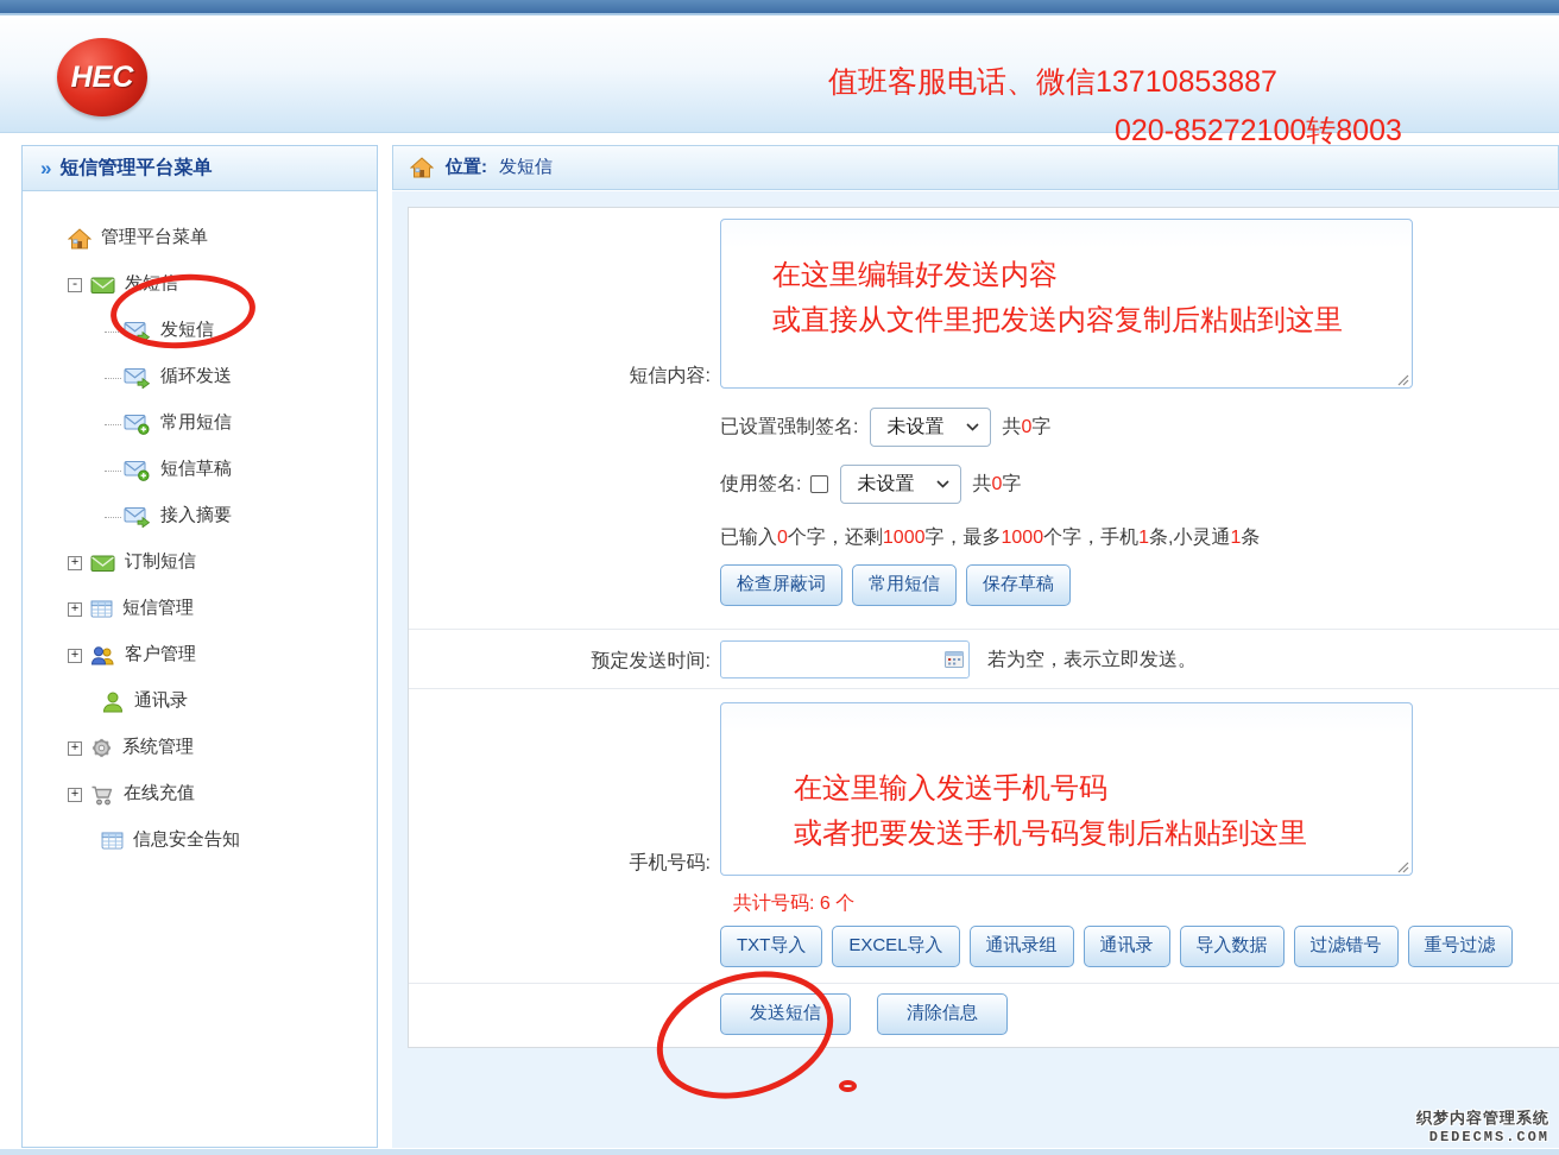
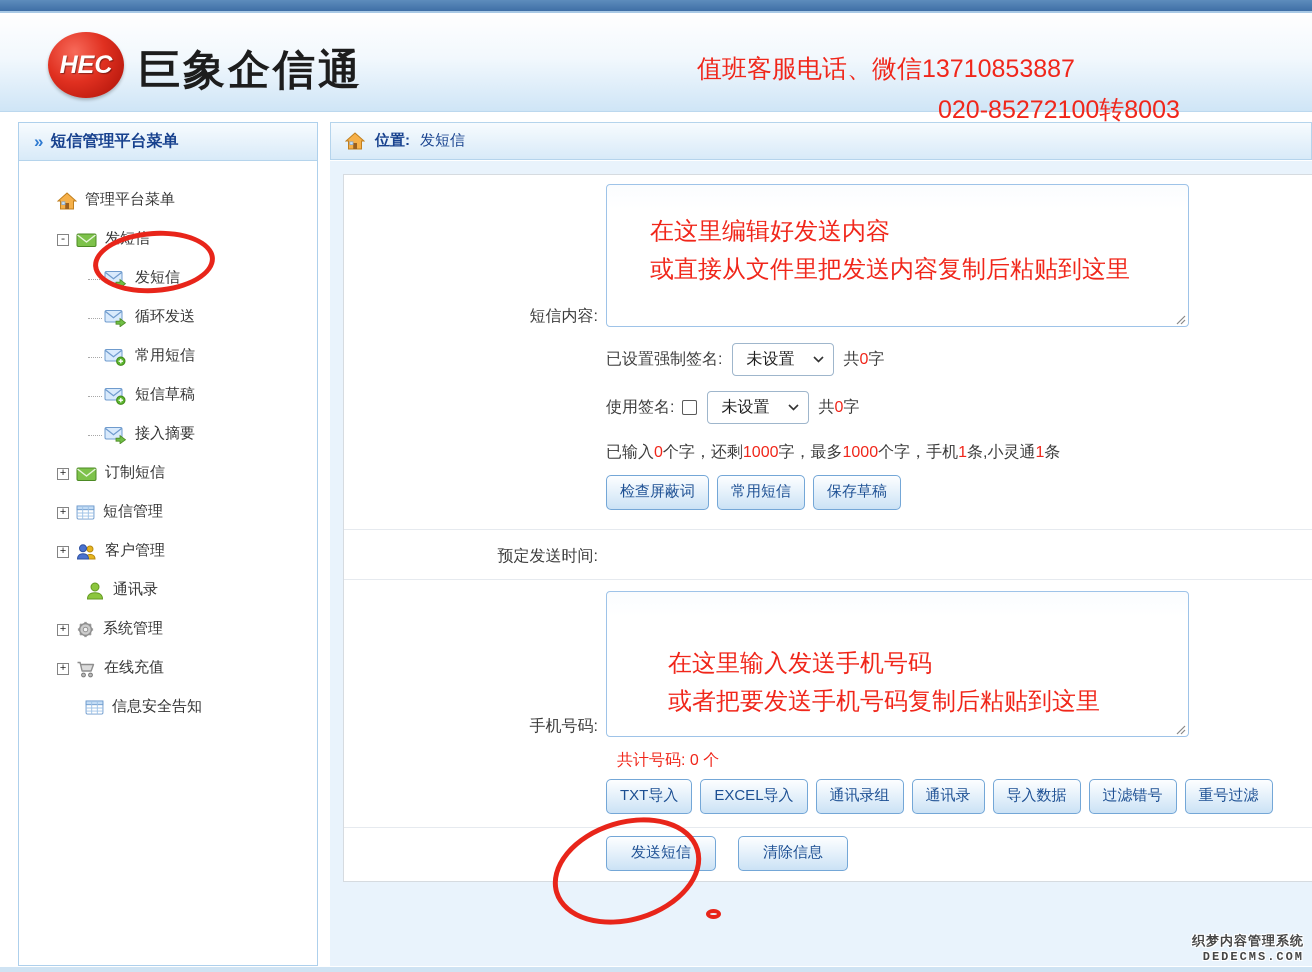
  HEC
+ 巨象企信通
  值班客服电话、微信13710853887
  020-85272100转8003
  »
  短信管理平台菜单
  管理平台菜单
  -
  发短信
  发短信
  循环发送
  常用短信
  短信草稿
  接入摘要
  +
  订制短信
  +
  短信管理
  +
  客户管理
  通讯录
  +
  系统管理
  +
  在线充值
  信息安全告知
  位置:
  发短信
  短信内容:
  已设置强制签名:
  未设置
  共
  0
  字
  使用签名:
  未设置
  共
  0
  字
  已输入
  0
  个字，还剩
  1000
  字，最多
  1000
  个字，手机
  1
  条,小灵通
  1
  条
  检查屏蔽词
  常用短信
  保存草稿
  预定发送时间:
- 若为空，表示立即发送。
  手机号码:
- 共计号码: 6 个
+ 共计号码: 0 个
  TXT导入
  EXCEL导入
  通讯录组
  通讯录
  导入数据
  过滤错号
  重号过滤
  发送短信
  清除信息
  在这里编辑好发送内容
  或直接从文件里把发送内容复制后粘贴到这里
  在这里输入发送手机号码
  或者把要发送手机号码复制后粘贴到这里
  织梦内容管理系统
  DEDECMS.COM
